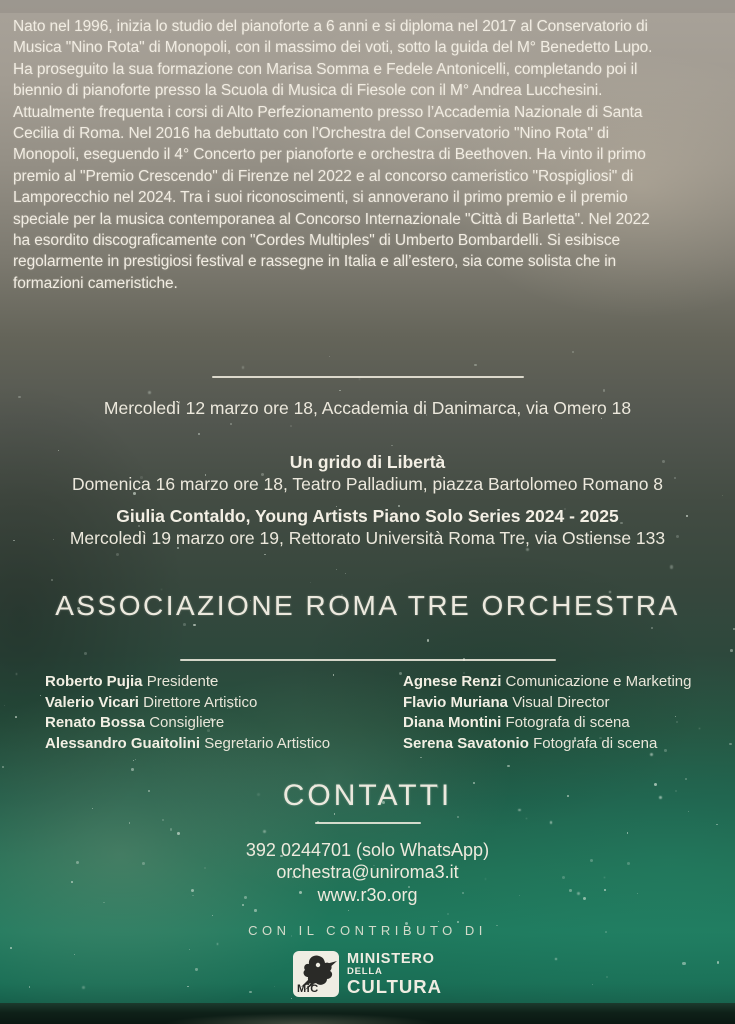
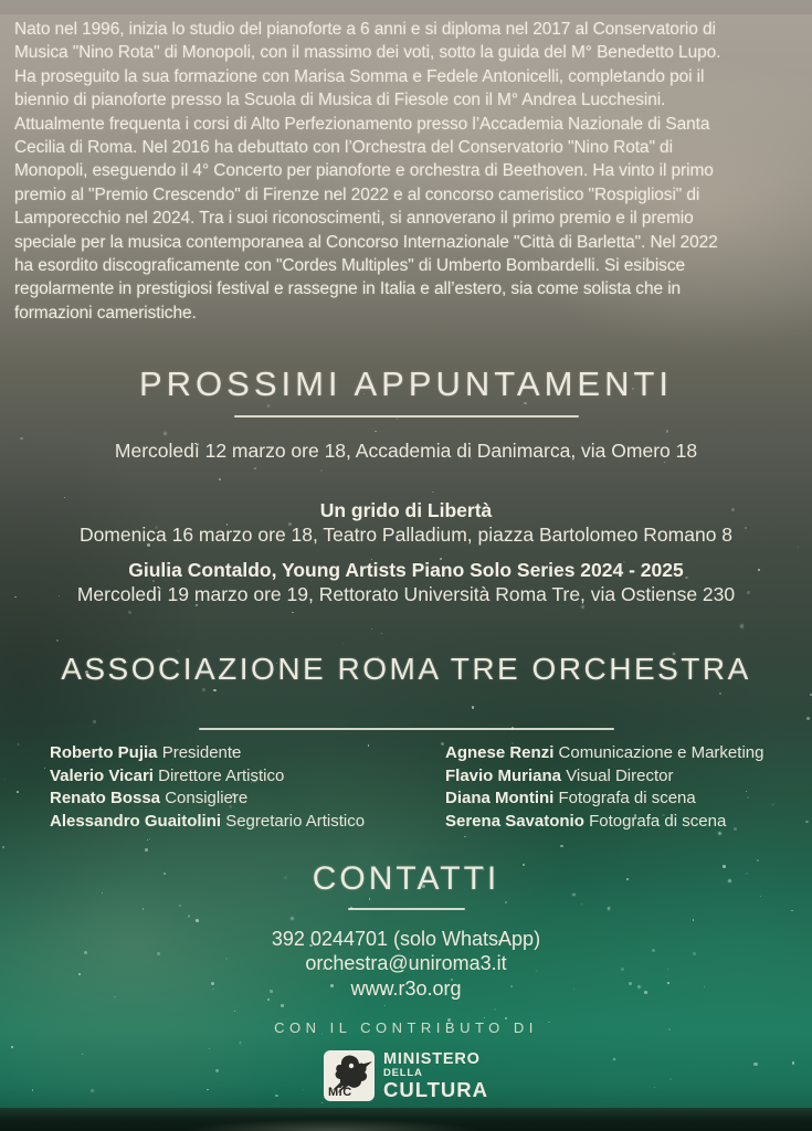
  Nato nel 1996, inizia lo studio del pianoforte a 6 anni e si diploma nel 2017 al Conservatorio di
  Musica "Nino Rota" di Monopoli, con il massimo dei voti, sotto la guida del M° Benedetto Lupo.
  Ha proseguito la sua formazione con Marisa Somma e Fedele Antonicelli, completando poi il
  biennio di pianoforte presso la Scuola di Musica di Fiesole con il M° Andrea Lucchesini.
  Attualmente frequenta i corsi di Alto Perfezionamento presso l’Accademia Nazionale di Santa
  Cecilia di Roma. Nel 2016 ha debuttato con l’Orchestra del Conservatorio "Nino Rota" di
  Monopoli, eseguendo il 4° Concerto per pianoforte e orchestra di Beethoven. Ha vinto il primo
  premio al "Premio Crescendo" di Firenze nel 2022 e al concorso cameristico "Rospigliosi" di
  Lamporecchio nel 2024. Tra i suoi riconoscimenti, si annoverano il primo premio e il premio
  speciale per la musica contemporanea al Concorso Internazionale "Città di Barletta". Nel 2022
  ha esordito discograficamente con "Cordes Multiples" di Umberto Bombardelli. Si esibisce
  regolarmente in prestigiosi festival e rassegne in Italia e all’estero, sia come solista che in
  formazioni cameristiche.
+ PROSSIMI APPUNTAMENTI
  Mercoledì 12 marzo ore 18, Accademia di Danimarca, via Omero 18
  Un grido di Libertà
  Domenica 16 marzo ore 18, Teatro Palladium, piazza Bartolomeo Romano 8
  Giulia Contaldo, Young Artists Piano Solo Series 2024 - 2025
- Mercoledì 19 marzo ore 19, Rettorato Università Roma Tre, via Ostiense 133
+ Mercoledì 19 marzo ore 19, Rettorato Università Roma Tre, via Ostiense 230
  ASSOCIAZIONE ROMA TRE ORCHESTRA
  Roberto Pujia Presidente
  Valerio Vicari Direttore Artistico
  Renato Bossa Consigliere
  Alessandro Guaitolini Segretario Artistico
  Agnese Renzi Comunicazione e Marketing
  Flavio Muriana Visual Director
  Diana Montini Fotografa di scena
  Serena Savatonio Fotografa di scena
  CONTATTI
  392 0244701 (solo WhatsApp)
  orchestra@uniroma3.it
  www.r3o.org
  CON IL CONTRIBUTO DI
  MiC
  MINISTERO
  DELLA
  CULTURA
